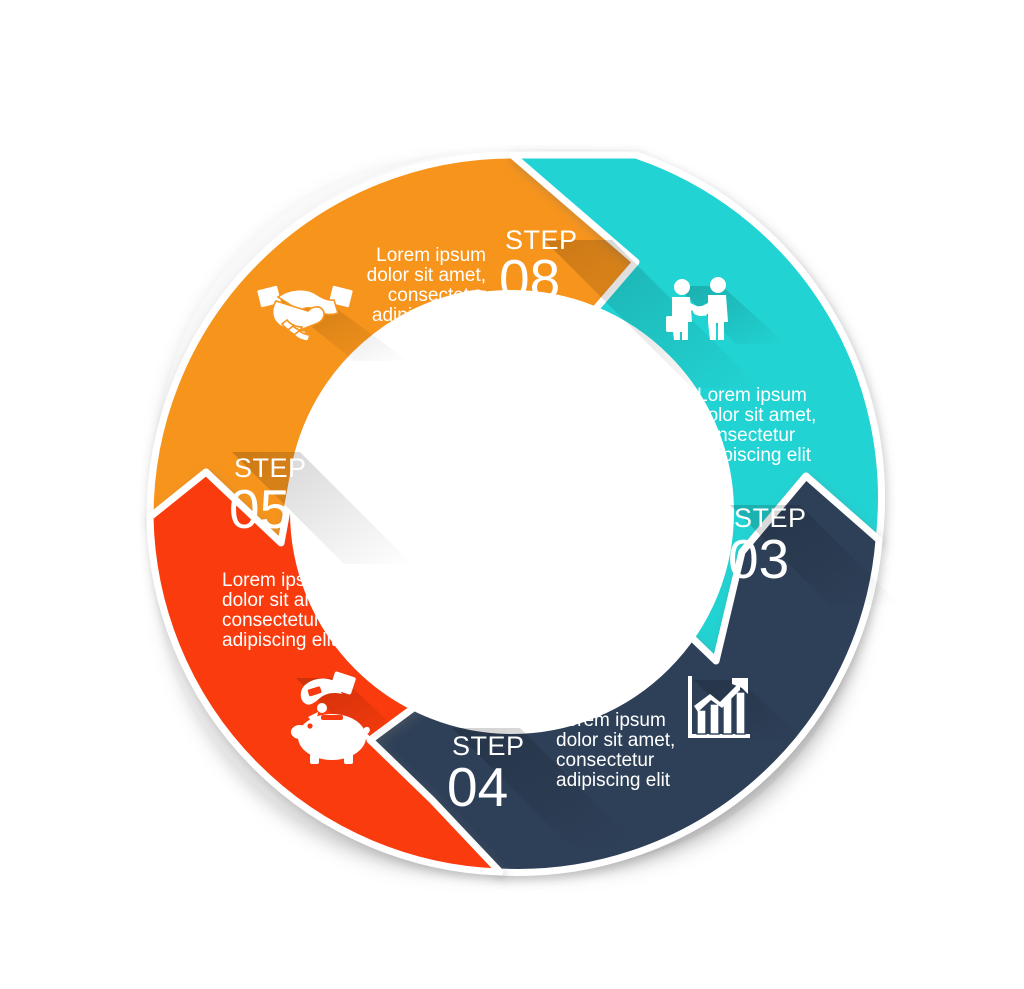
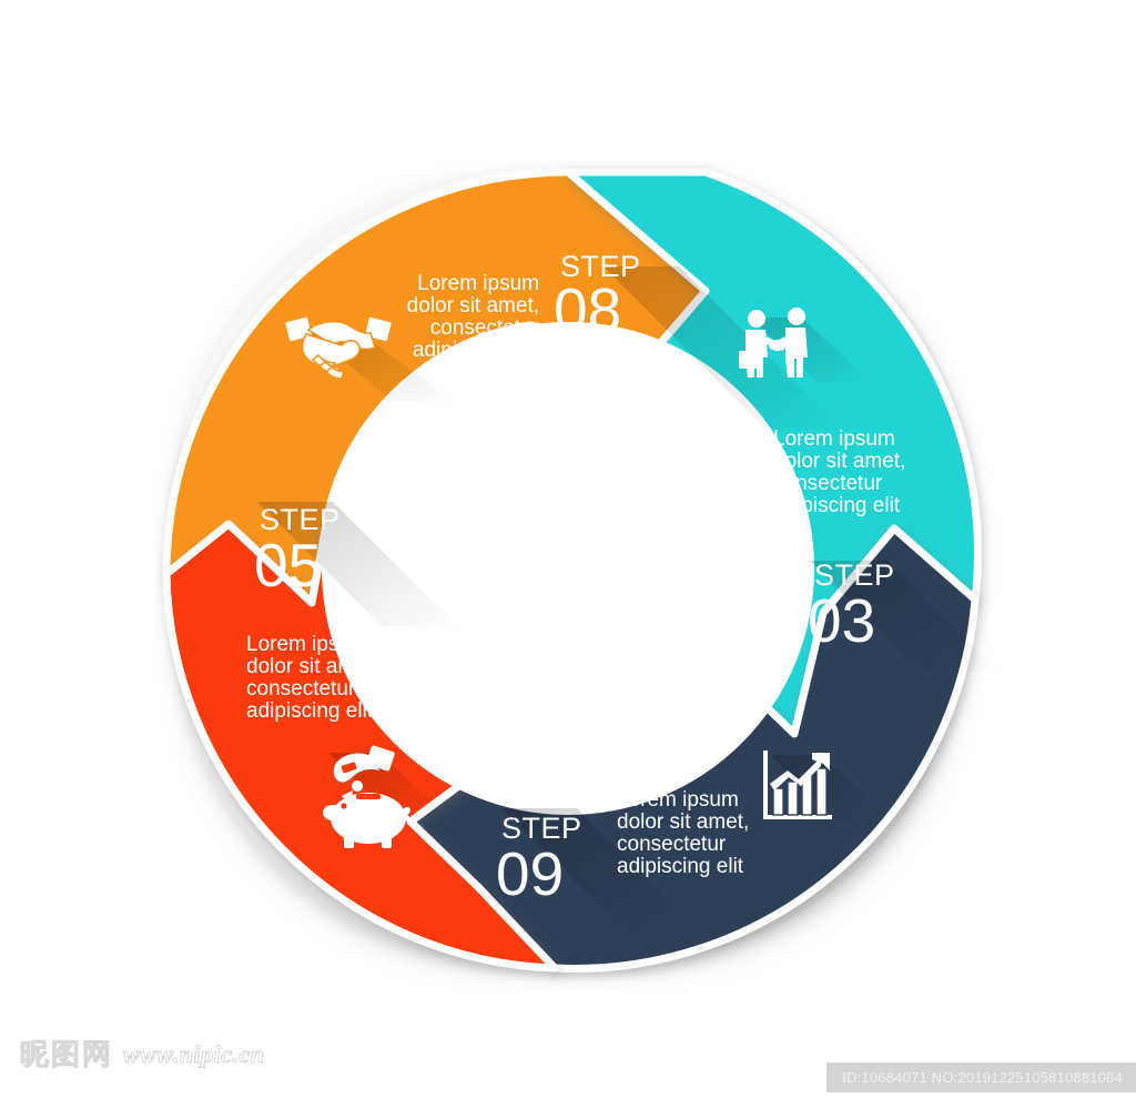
  STEP
  08
  Lorem ipsum
  dolor sit amet,
  consectetur
  adipiscing elit
  STEP
  03
  Lorem ipsum
  dolor sit amet,
  consectetur
  adipiscing elit
  STEP
- 04
+ 09
  Lorem ipsum
  dolor sit amet,
  consectetur
  adipiscing elit
  STEP
  05
  Lorem ipsum
  dolor sit amet,
  consectetur
  adipiscing elit
+ 昵图网
+ www.nipic.cn
+ ID:10684071 NO:20191225105810881084
